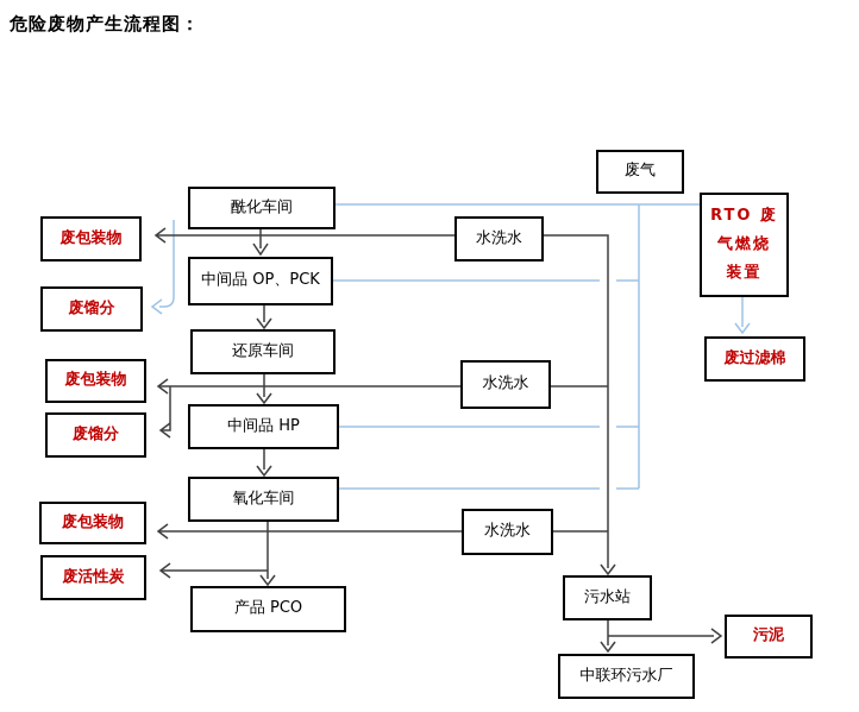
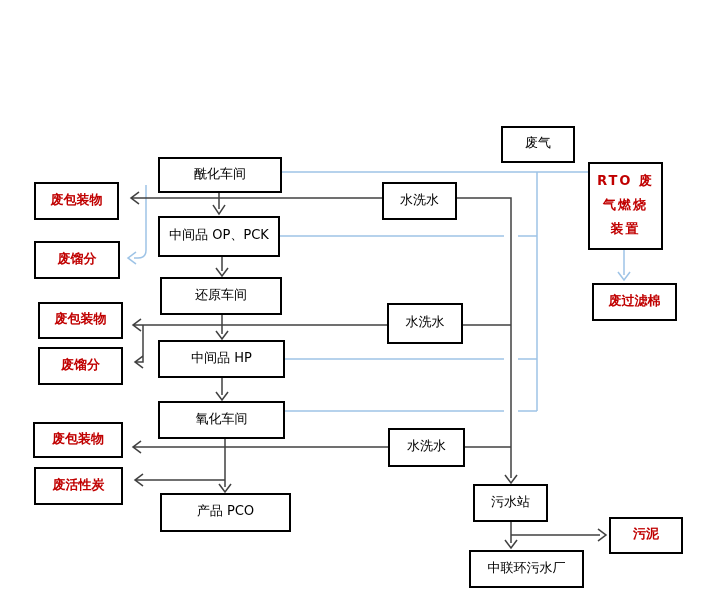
- 危险废物产生流程图：
  酰化车间
  中间品 OP、PCK
  还原车间
  中间品 HP
  氧化车间
  产品 PCO
  废包装物
  废馏分
  废包装物
  废馏分
  废包装物
  废活性炭
  水洗水
  水洗水
  水洗水
  废气
  RTO 废
  气燃烧
  装置
  废过滤棉
  污水站
  污泥
  中联环污水厂
